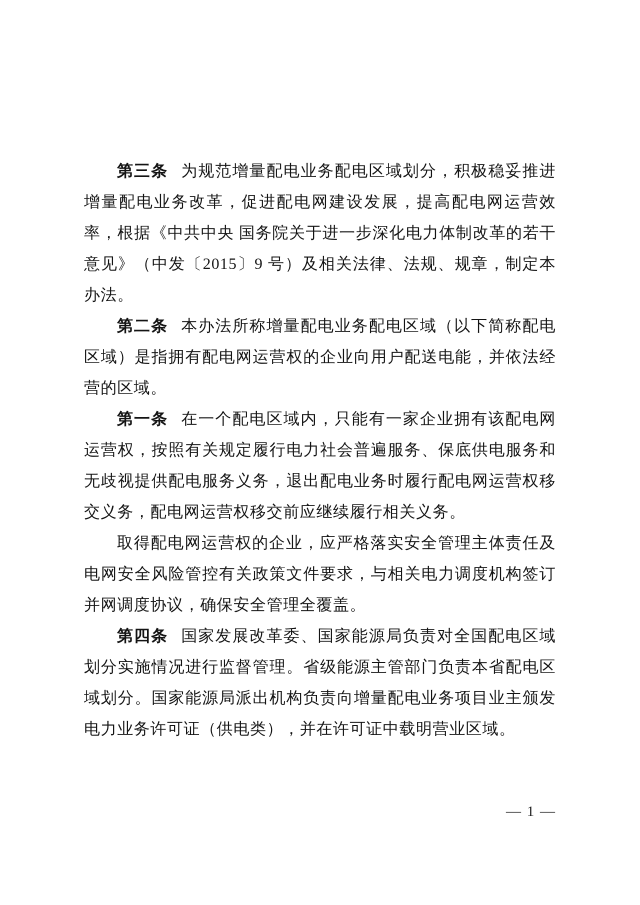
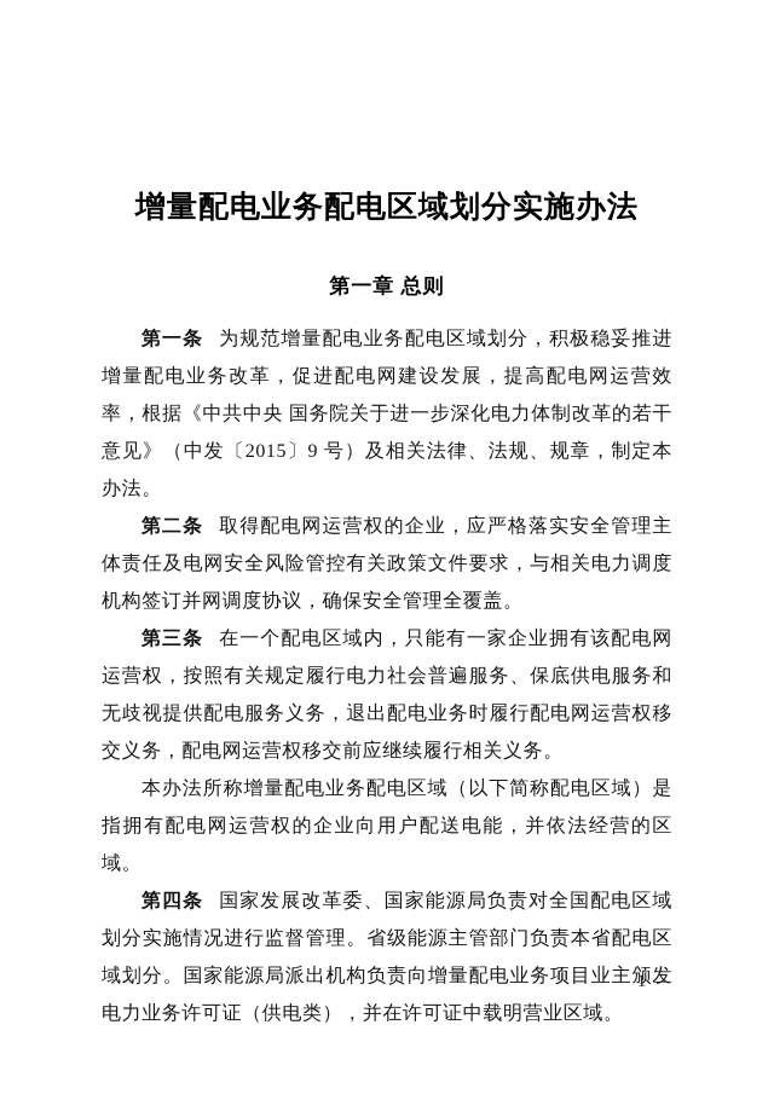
+ 增量配电业务配电区域划分实施办法
+ 第一章 总则
- 第三条 为规范增量配电业务配电区域划分，积极稳妥推进增量配电业务改革，促进配电网建设发展，提高配电网运营效率，根据《中共中央 国务院关于进一步深化电力体制改革的若干意见》（中发〔2015〕9 号）及相关法律、法规、规章，制定本办法。
+ 第一条 为规范增量配电业务配电区域划分，积极稳妥推进增量配电业务改革，促进配电网建设发展，提高配电网运营效率，根据《中共中央 国务院关于进一步深化电力体制改革的若干意见》（中发〔2015〕9 号）及相关法律、法规、规章，制定本办法。
- 第二条 本办法所称增量配电业务配电区域（以下简称配电区域）是指拥有配电网运营权的企业向用户配送电能，并依法经营的区域。
+ 第二条 取得配电网运营权的企业，应严格落实安全管理主体责任及电网安全风险管控有关政策文件要求，与相关电力调度机构签订并网调度协议，确保安全管理全覆盖。
- 第一条 在一个配电区域内，只能有一家企业拥有该配电网运营权，按照有关规定履行电力社会普遍服务、保底供电服务和无歧视提供配电服务义务，退出配电业务时履行配电网运营权移交义务，配电网运营权移交前应继续履行相关义务。
+ 第三条 在一个配电区域内，只能有一家企业拥有该配电网运营权，按照有关规定履行电力社会普遍服务、保底供电服务和无歧视提供配电服务义务，退出配电业务时履行配电网运营权移交义务，配电网运营权移交前应继续履行相关义务。
- 取得配电网运营权的企业，应严格落实安全管理主体责任及电网安全风险管控有关政策文件要求，与相关电力调度机构签订并网调度协议，确保安全管理全覆盖。
+ 本办法所称增量配电业务配电区域（以下简称配电区域）是指拥有配电网运营权的企业向用户配送电能，并依法经营的区域。
  第四条 国家发展改革委、国家能源局负责对全国配电区域划分实施情况进行监督管理。省级能源主管部门负责本省配电区域划分。国家能源局派出机构负责向增量配电业务项目业主颁发电力业务许可证（供电类），并在许可证中载明营业区域。
  — 1 —
